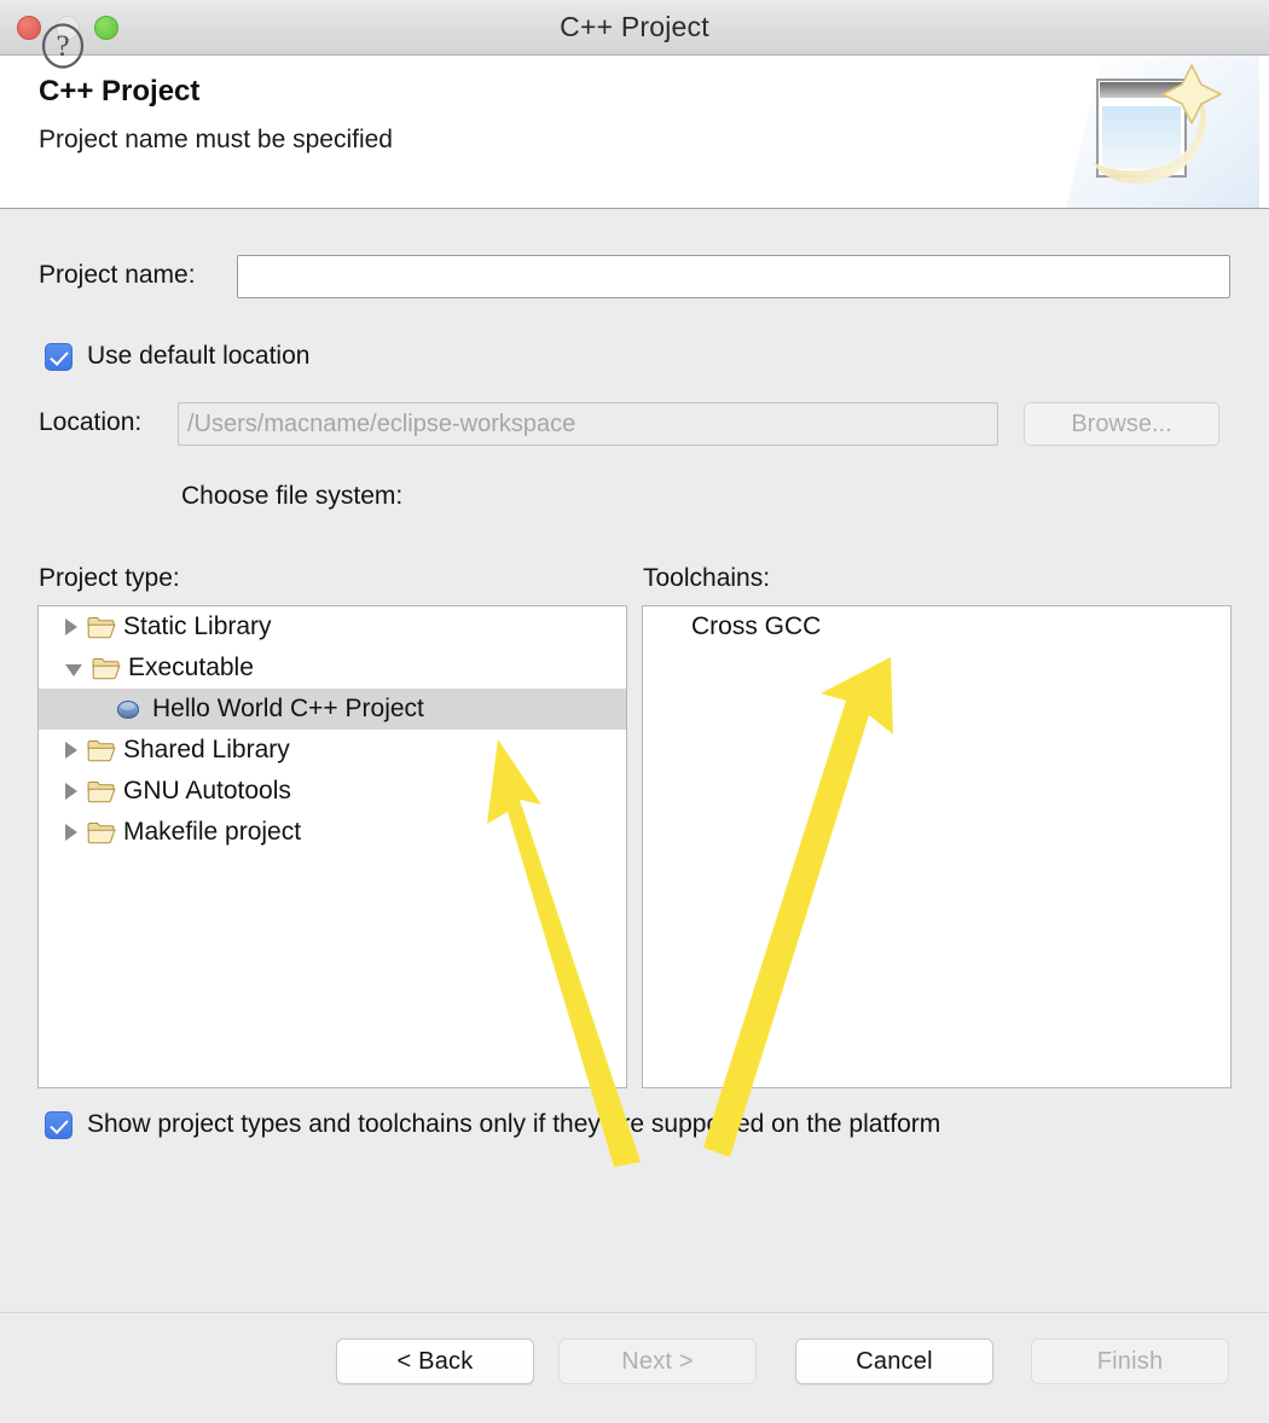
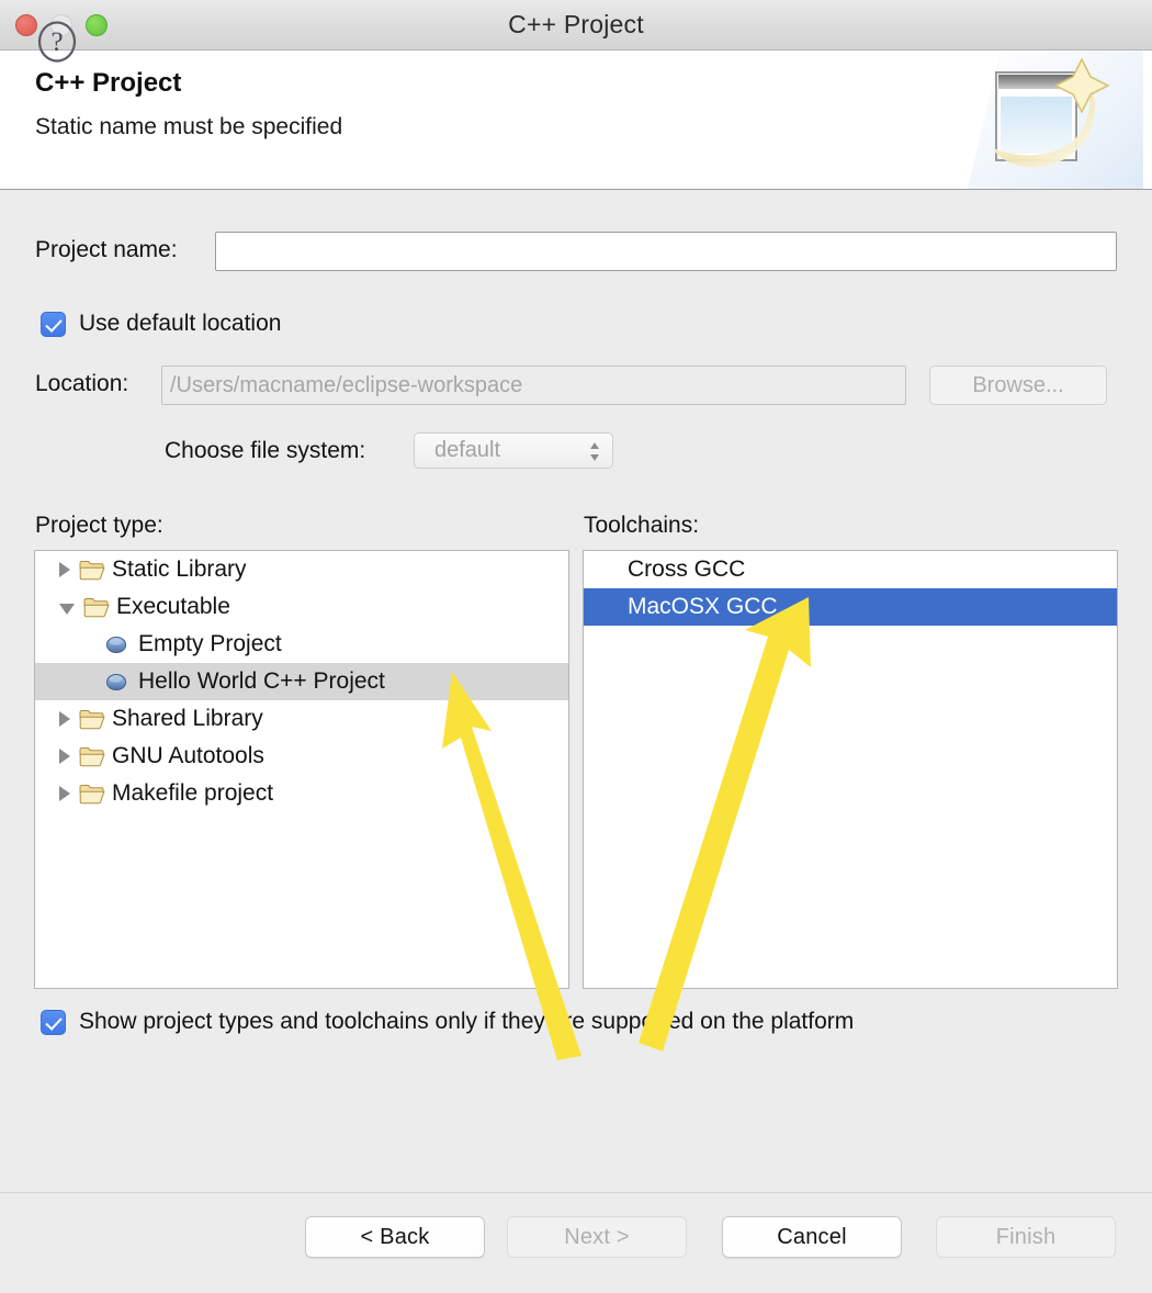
  C++ Project
  C++ Project
- Project name must be specified
+ Static name must be specified
  Project name:
  Use default location
  Location:
  /Users/macname/eclipse-workspace
  Browse...
  Choose file system:
+ default
  Project type:
  Toolchains:
  Static Library
  Executable
+ Empty Project
  Hello World C++ Project
  Shared Library
  GNU Autotools
  Makefile project
  Cross GCC
+ MacOSX GCC
  Show project types and toolchains only if theye supped on the platform
  ?
  < Back
  Next >
  Cancel
  Finish
